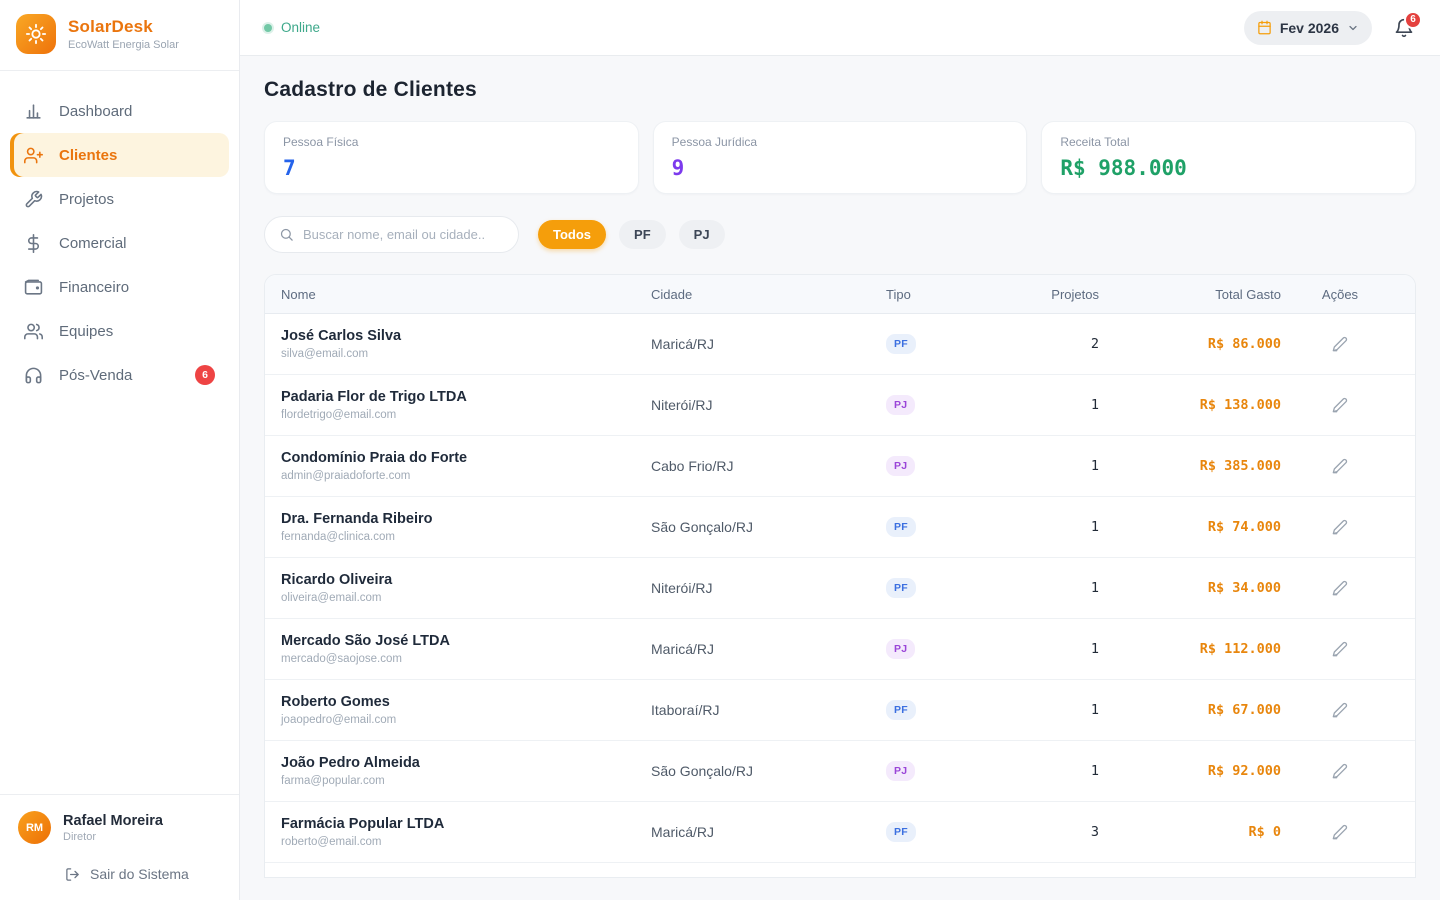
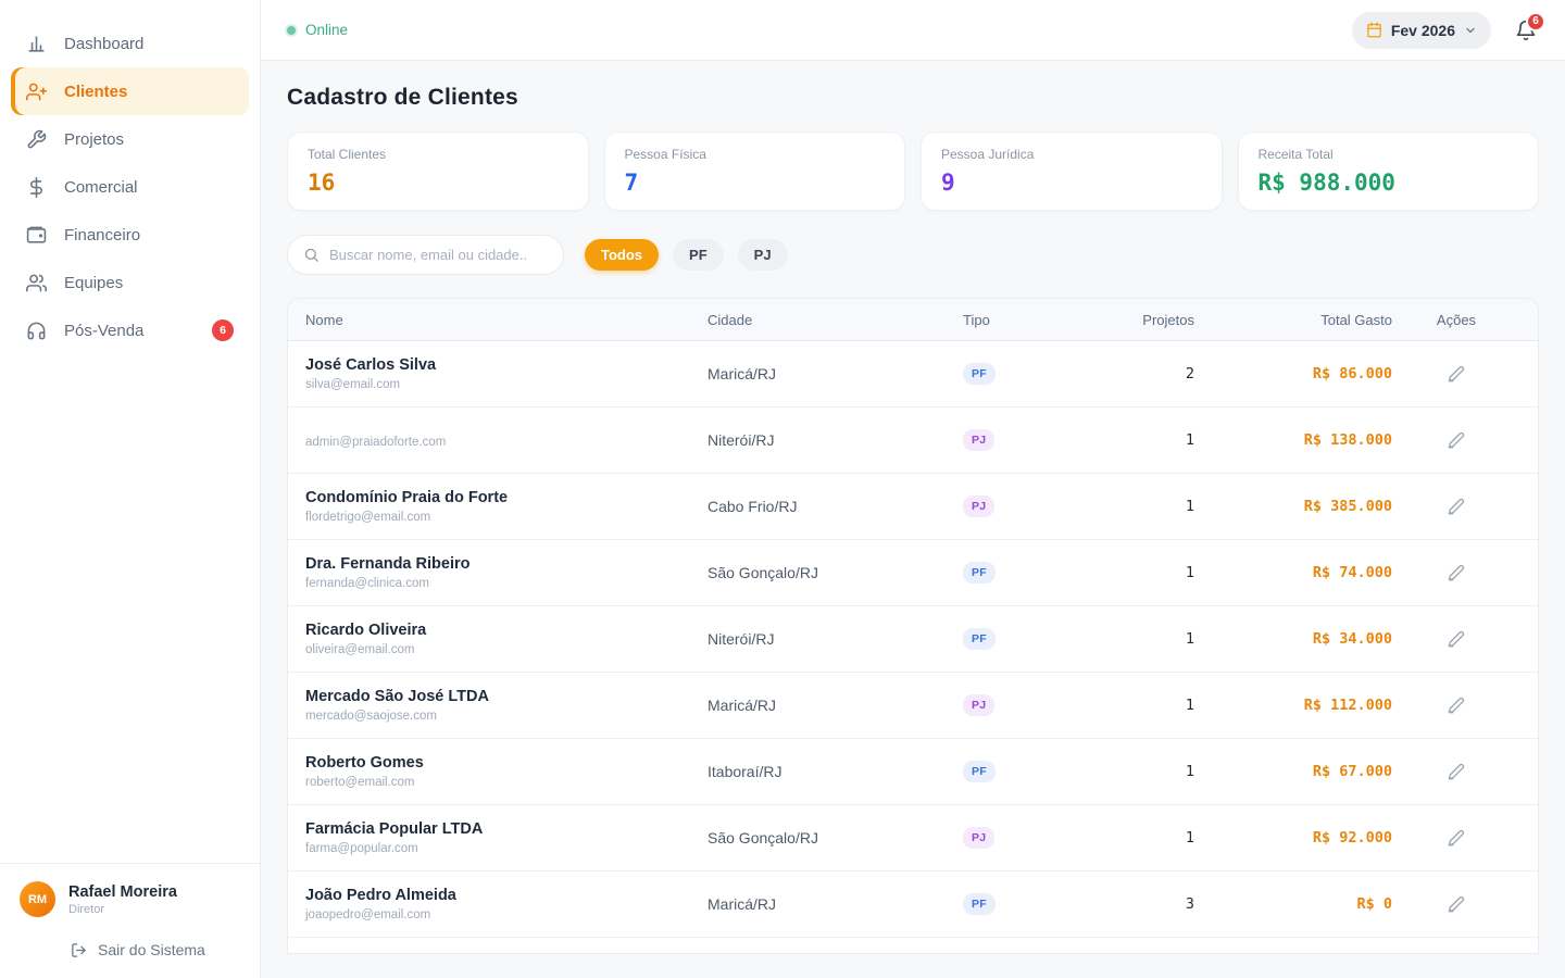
- SolarDesk
- EcoWatt Energia Solar
  Dashboard
  Clientes
  Projetos
  Comercial
  Financeiro
  Equipes
  Pós-Venda
  6
  RM
  Rafael Moreira
  Diretor
  Sair do Sistema
  Online
  Fev 2026
  6
  Cadastro de Clientes
+ Total Clientes
+ 16
  Pessoa Física
  7
  Pessoa Jurídica
  9
  Receita Total
  R$ 988.000
  Buscar nome, email ou cidade..
  Todos
  PF
  PJ
  Nome
  Cidade
  Tipo
  Projetos
  Total Gasto
  Ações
  José Carlos Silva
  silva@email.com
  Maricá/RJ
  PF
  2
  R$ 86.000
- Padaria Flor de Trigo LTDA
- flordetrigo@email.com
+ admin@praiadoforte.com
  Niterói/RJ
  PJ
  1
  R$ 138.000
  Condomínio Praia do Forte
- admin@praiadoforte.com
+ flordetrigo@email.com
  Cabo Frio/RJ
  PJ
  1
  R$ 385.000
  Dra. Fernanda Ribeiro
  fernanda@clinica.com
  São Gonçalo/RJ
  PF
  1
  R$ 74.000
  Ricardo Oliveira
  oliveira@email.com
  Niterói/RJ
  PF
  1
  R$ 34.000
  Mercado São José LTDA
  mercado@saojose.com
  Maricá/RJ
  PJ
  1
  R$ 112.000
  Roberto Gomes
- joaopedro@email.com
+ roberto@email.com
  Itaboraí/RJ
  PF
  1
  R$ 67.000
- João Pedro Almeida
+ Farmácia Popular LTDA
  farma@popular.com
  São Gonçalo/RJ
  PJ
  1
  R$ 92.000
- Farmácia Popular LTDA
+ João Pedro Almeida
- roberto@email.com
+ joaopedro@email.com
  Maricá/RJ
  PF
  3
  R$ 0
